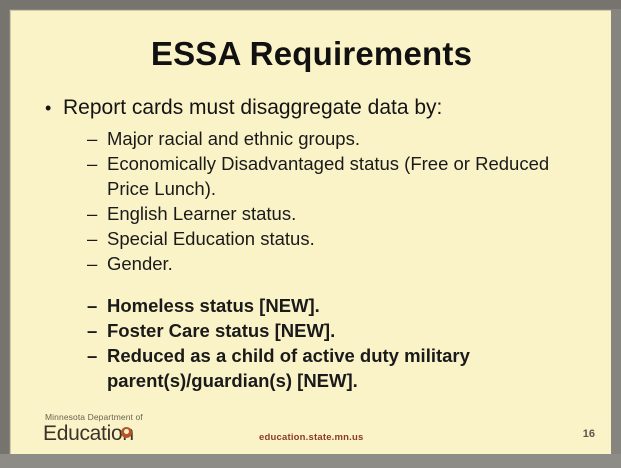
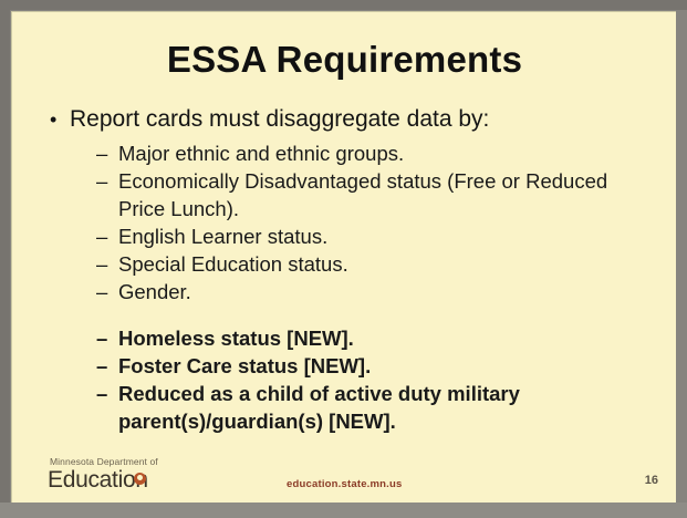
  ESSA Requirements
  •
  Report cards must disaggregate data by:
  –
- Major racial and ethnic groups.
+ Major ethnic and ethnic groups.
  –
  Economically Disadvantaged status (Free or Reduced Price Lunch).
  –
  English Learner status.
  –
  Special Education status.
  –
  Gender.
  –
  Homeless status [NEW].
  –
  Foster Care status [NEW].
  –
  Reduced as a child of active duty military parent(s)/guardian(s) [NEW].
  Minnesota Department of
  Educatio
  education.state.mn.us
  16
